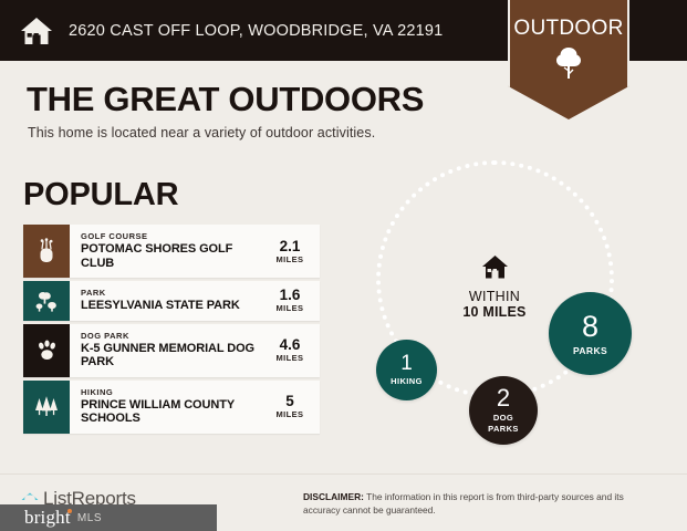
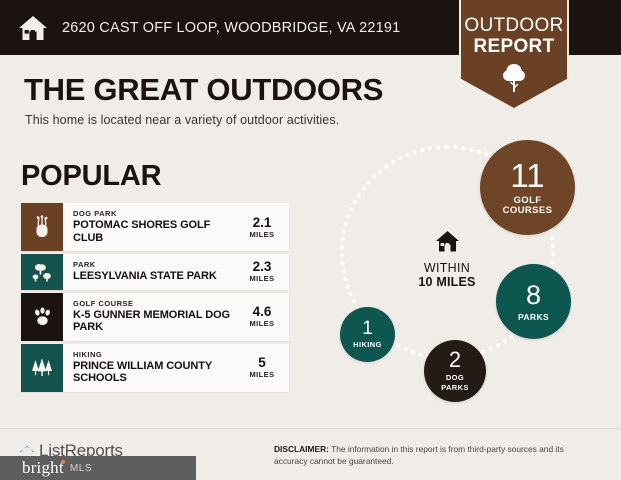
  2620 CAST OFF LOOP, WOODBRIDGE, VA 22191
  OUTDOOR
+ REPORT
  THE GREAT OUTDOORS
  This home is located near a variety of outdoor activities.
  POPULAR
- GOLF COURSE
+ DOG PARK
  POTOMAC SHORES GOLF CLUB
  2.1
  MILES
  PARK
  LEESYLVANIA STATE PARK
- 1.6
+ 2.3
  MILES
- DOG PARK
+ GOLF COURSE
  K-5 GUNNER MEMORIAL DOG PARK
  4.6
  MILES
  HIKING
  PRINCE WILLIAM COUNTY SCHOOLS
  5
  MILES
+ 11
+ GOLF
+ COURSES
  8
  PARKS
  2
  DOG
  PARKS
  1
  HIKING
  WITHIN
  10 MILES
  ListReports
  bright
  MLS
  DISCLAIMER: The information in this report is from third-party sources and its accuracy cannot be guaranteed.
